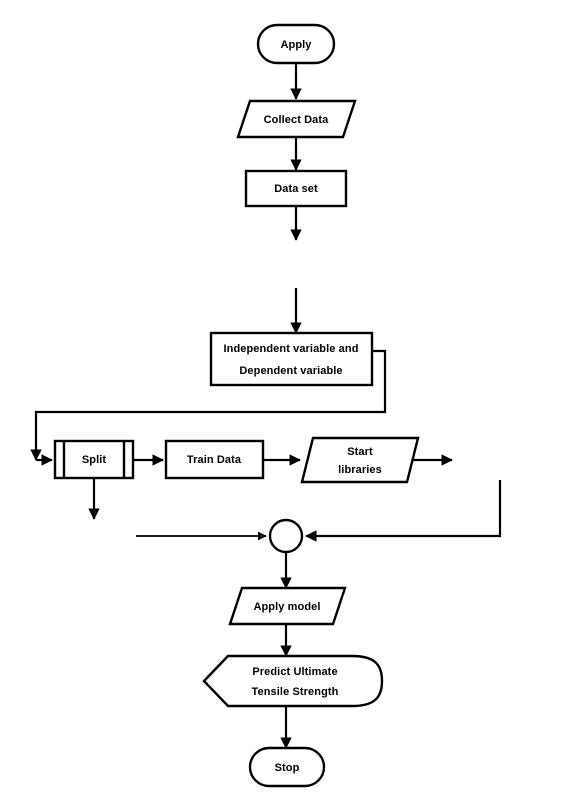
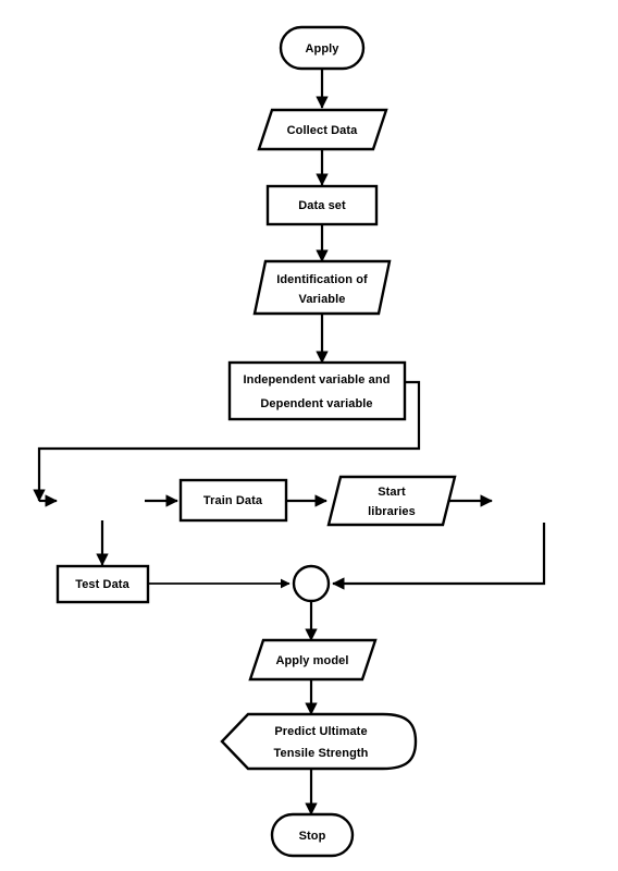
  Apply
  Collect Data
  Data set
+ Identification of
+ Variable
  Independent variable and
  Dependent variable
- Split
  Train Data
  Start
  libraries
+ Test Data
  Apply model
  Predict Ultimate
  Tensile Strength
  Stop
